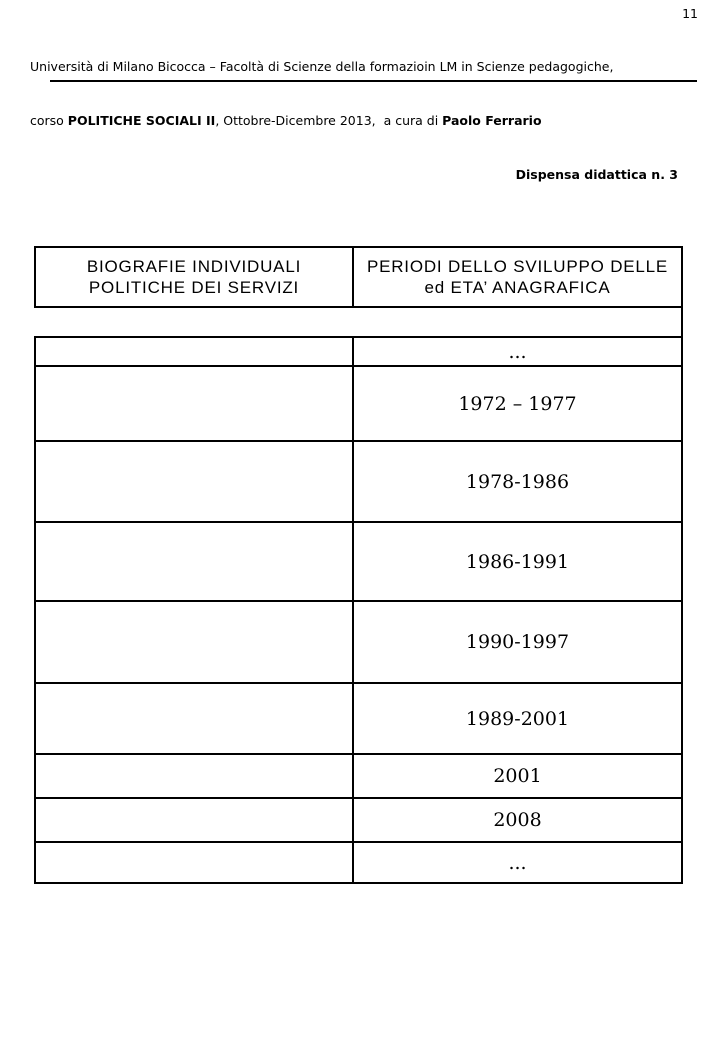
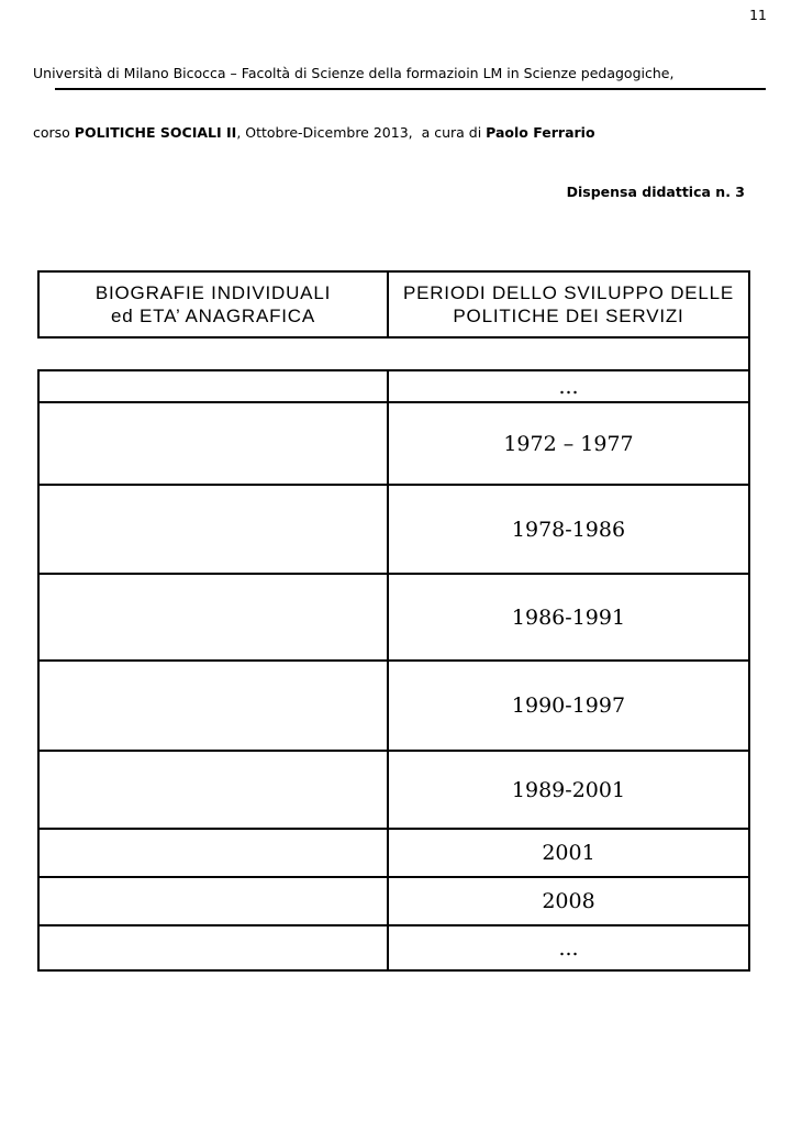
  11
  Università di Milano Bicocca – Facoltà di Scienze della formazioin LM in Scienze pedagogiche,
  corso POLITICHE SOCIALI II, Ottobre-Dicembre 2013, a cura di Paolo Ferrario
  Dispensa didattica n. 3
  BIOGRAFIE INDIVIDUALI
- POLITICHE DEI SERVIZI
+ ed ETA’ ANAGRAFICA
  PERIODI DELLO SVILUPPO DELLE
- ed ETA’ ANAGRAFICA
+ POLITICHE DEI SERVIZI
  ...
  1972 – 1977
  1978-1986
  1986-1991
  1990-1997
  1989-2001
  2001
  2008
  ...
